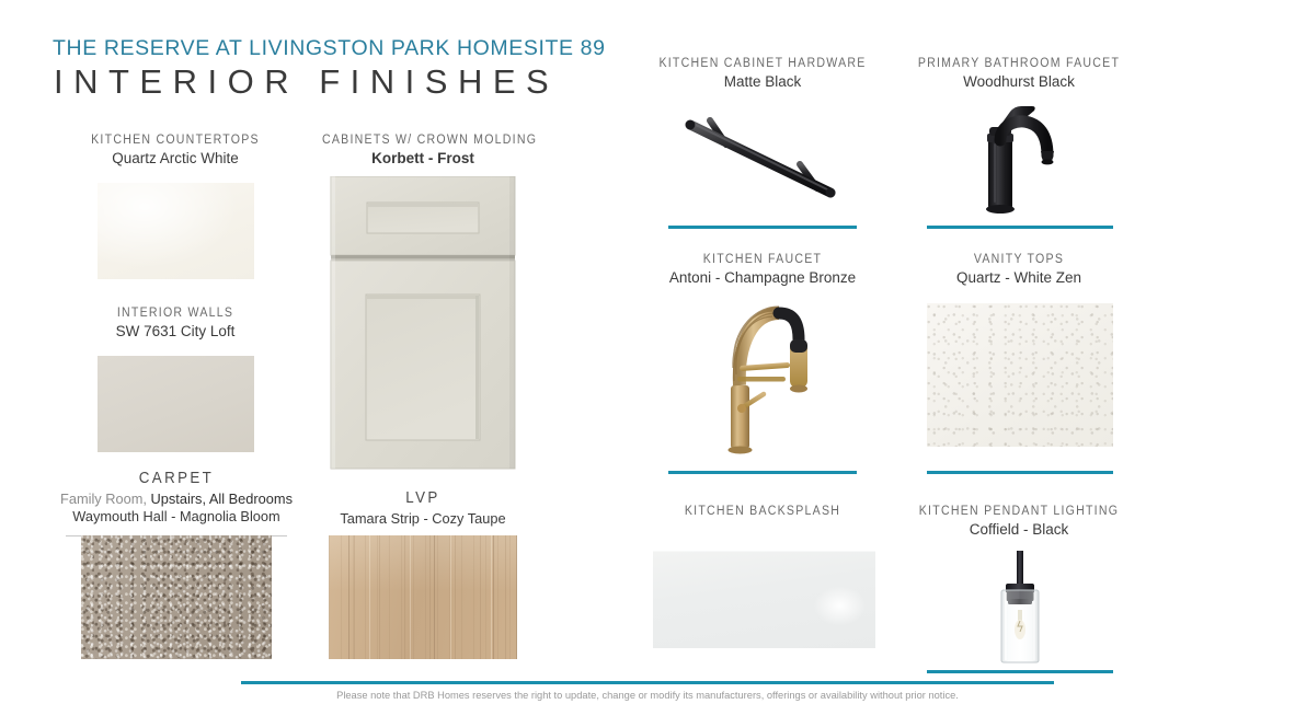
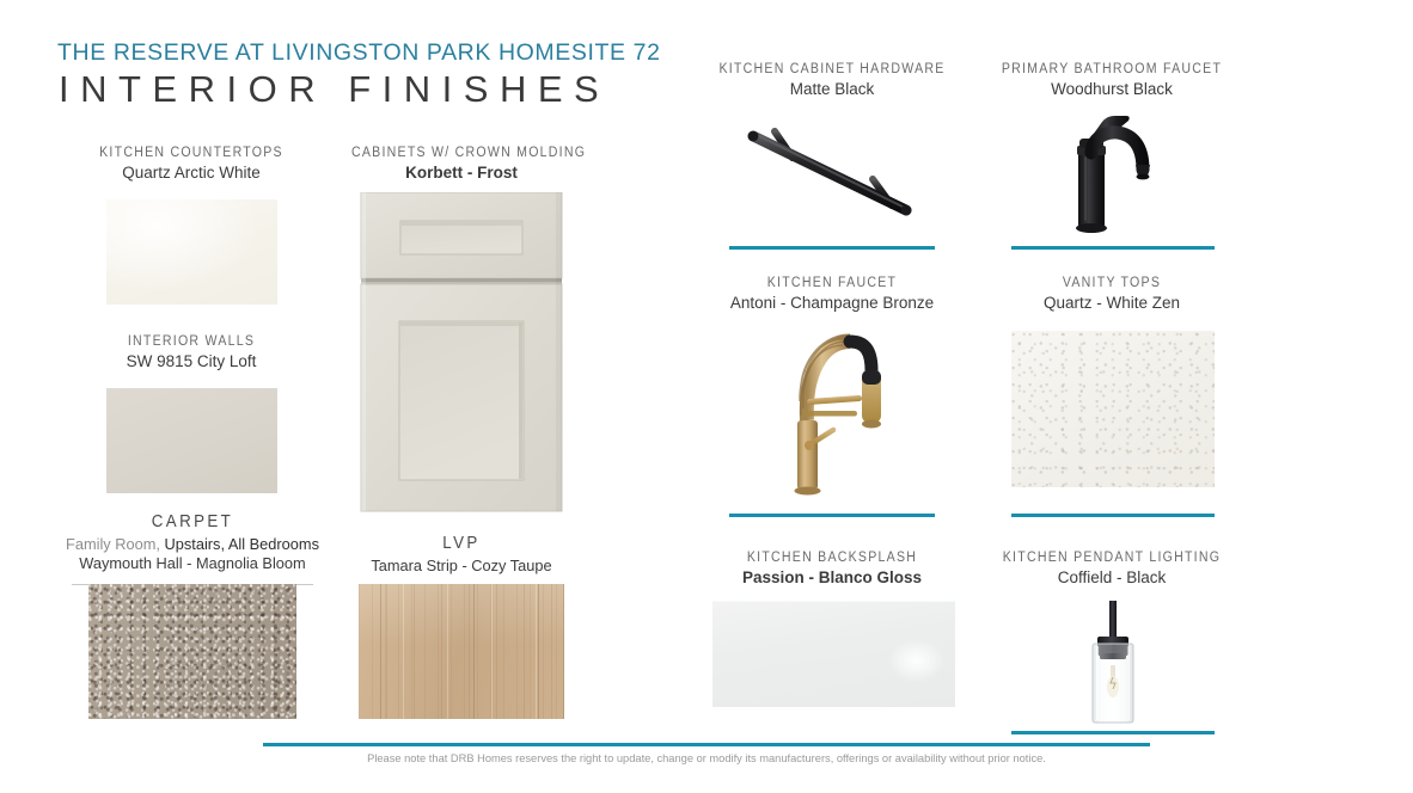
- THE RESERVE AT LIVINGSTON PARK HOMESITE 89
+ THE RESERVE AT LIVINGSTON PARK HOMESITE 72
  INTERIOR FINISHES
  KITCHEN COUNTERTOPS
  Quartz Arctic White
  INTERIOR WALLS
- SW 7631 City Loft
+ SW 9815 City Loft
  CARPET
  Family Room, Upstairs, All Bedrooms
  Waymouth Hall - Magnolia Bloom
  CABINETS W/ CROWN MOLDING
  Korbett - Frost
  LVP
  Tamara Strip - Cozy Taupe
  KITCHEN CABINET HARDWARE
  Matte Black
  KITCHEN FAUCET
  Antoni - Champagne Bronze
  KITCHEN BACKSPLASH
+ Passion - Blanco Gloss
  PRIMARY BATHROOM FAUCET
  Woodhurst Black
  VANITY TOPS
  Quartz - White Zen
  KITCHEN PENDANT LIGHTING
  Coffield - Black
  Please note that DRB Homes reserves the right to update, change or modify its manufacturers, offerings or availability without prior notice.
